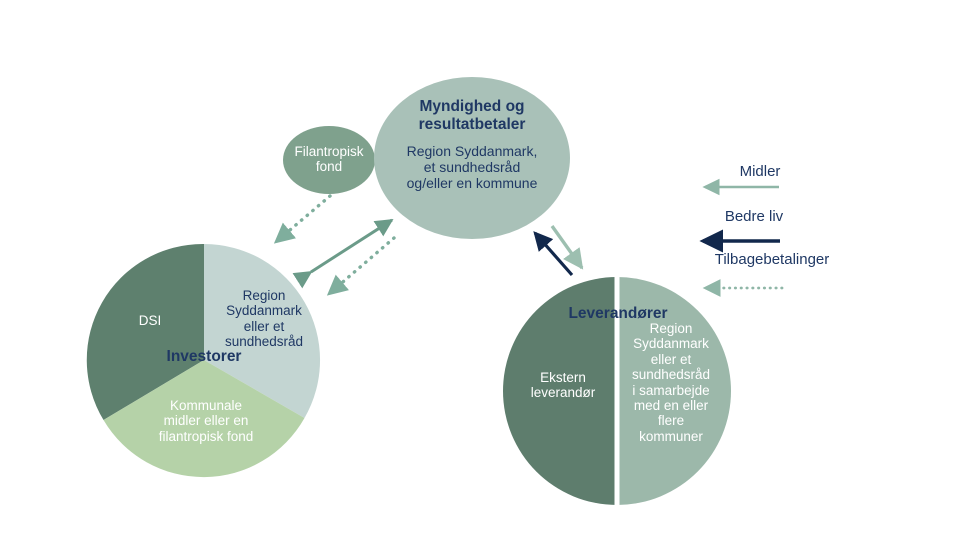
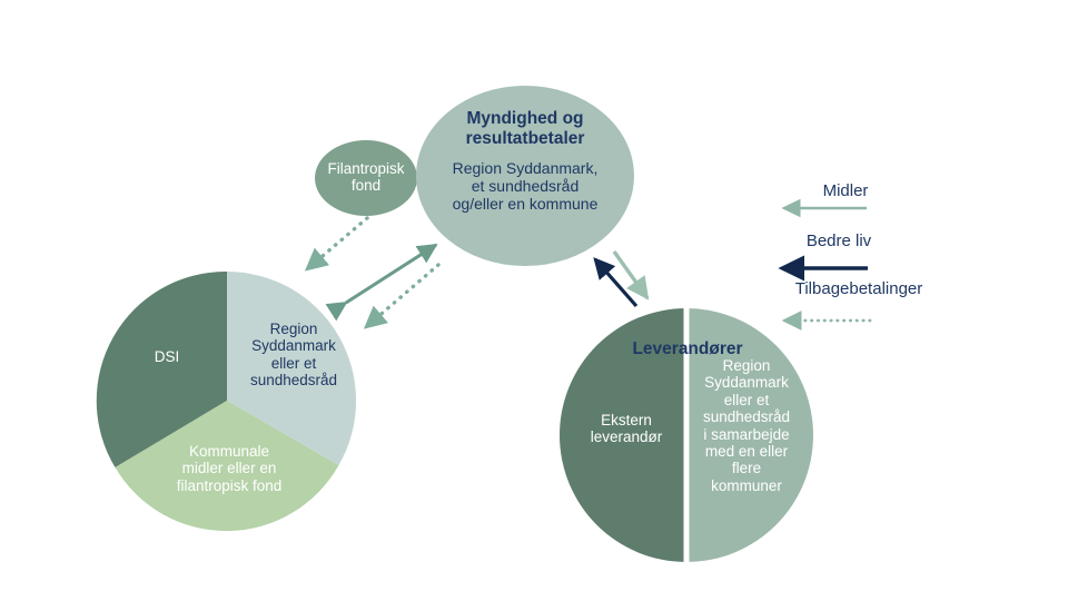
  Myndighed og
  resultatbetaler
  Region Syddanmark,
  et sundhedsråd
  og/eller en kommune
  Filantropisk
  fond
  DSI
  Region
  Syddanmark
  eller et
  sundhedsråd
  Kommunale
  midler eller en
  filantropisk fond
- Investorer
  Ekstern
  leverandør
  Region
  Syddanmark
  eller et
  sundhedsråd
  i samarbejde
  med en eller
  flere
  kommuner
  Leverandører
  Midler
  Bedre liv
  Tilbagebetalinger
